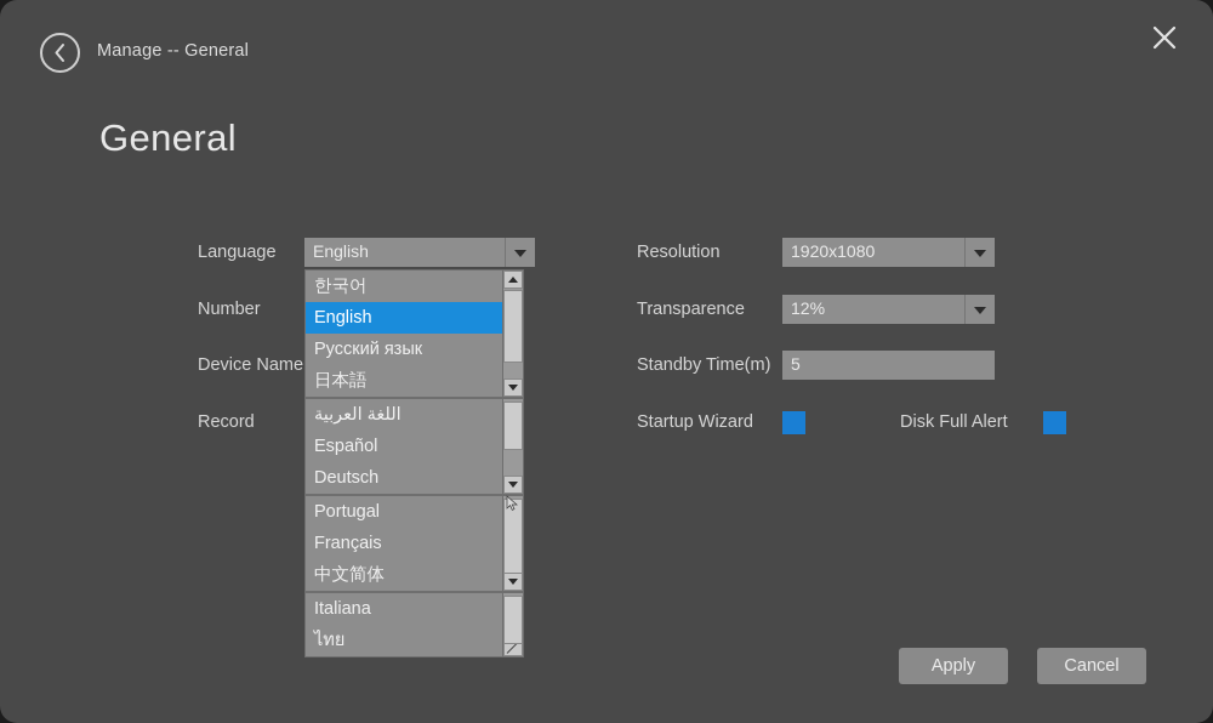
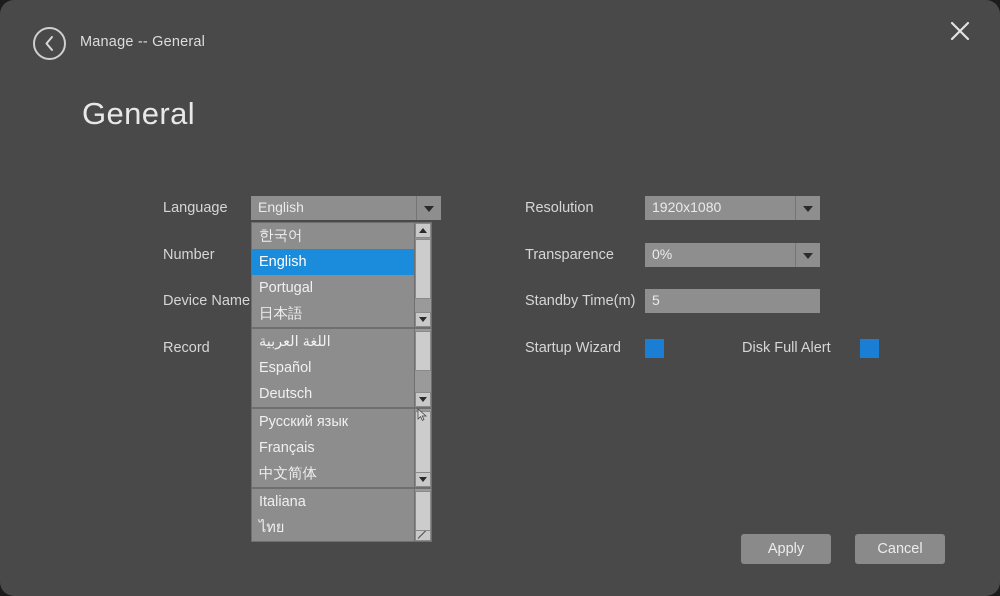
  Manage -- General
  General
  Language
  English
  Number
  Device Name
  Record
  한국어
  English
- Русский язык
+ Portugal
  日本語
  اللغة العربية
  Español
  Deutsch
- Portugal
+ Русский язык
  Français
  中文简体
  Italiana
  ไทย
  Resolution
  1920x1080
  Transparence
- 12%
+ 0%
  Standby Time(m)
  5
  Startup Wizard
  Disk Full Alert
  Apply
  Cancel
